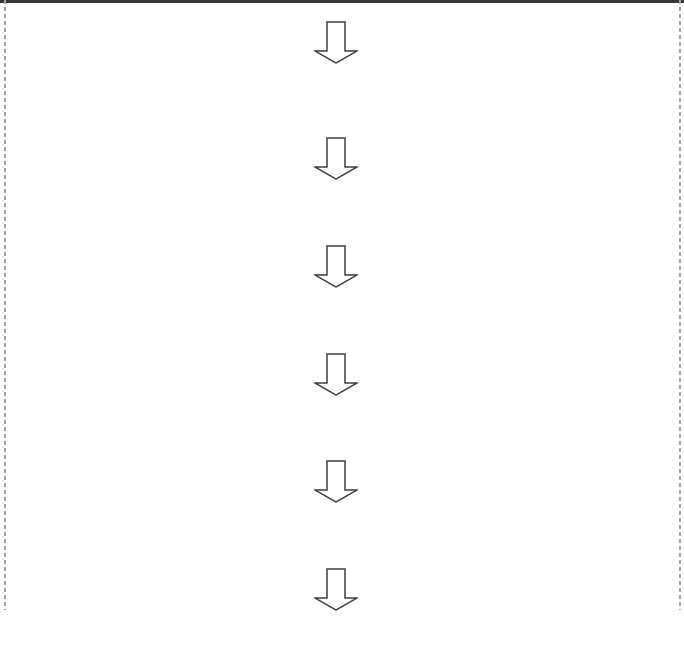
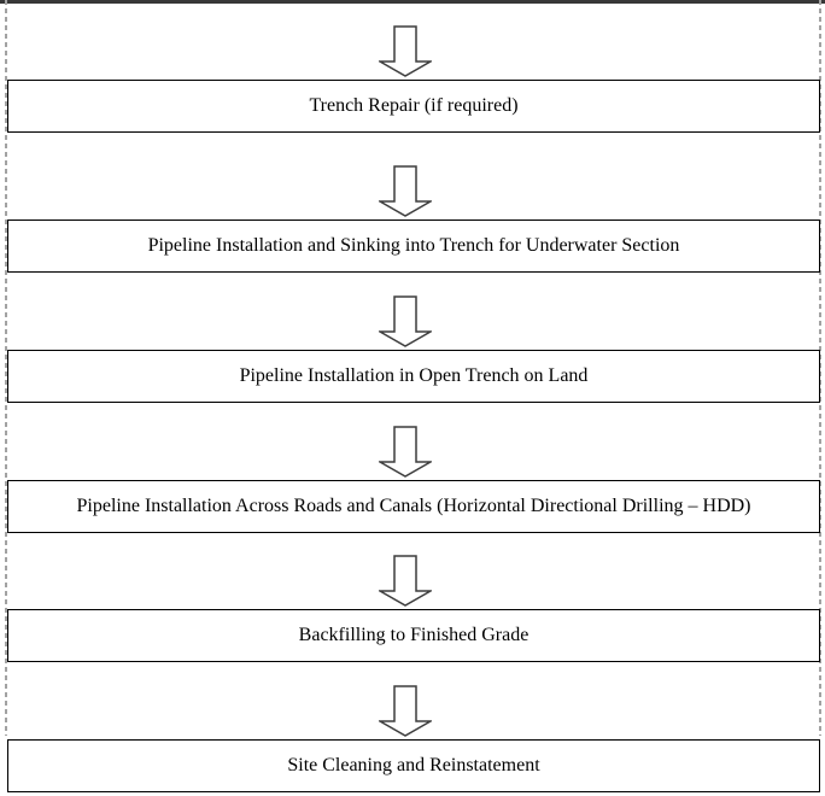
+ Trench Repair (if required)
+ Pipeline Installation and Sinking into Trench for Underwater Section
+ Pipeline Installation in Open Trench on Land
+ Pipeline Installation Across Roads and Canals (Horizontal Directional Drilling – HDD)
+ Backfilling to Finished Grade
+ Site Cleaning and Reinstatement
